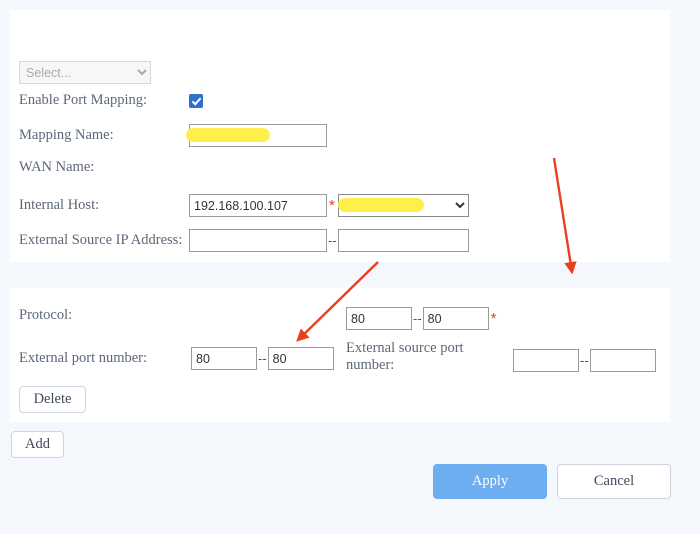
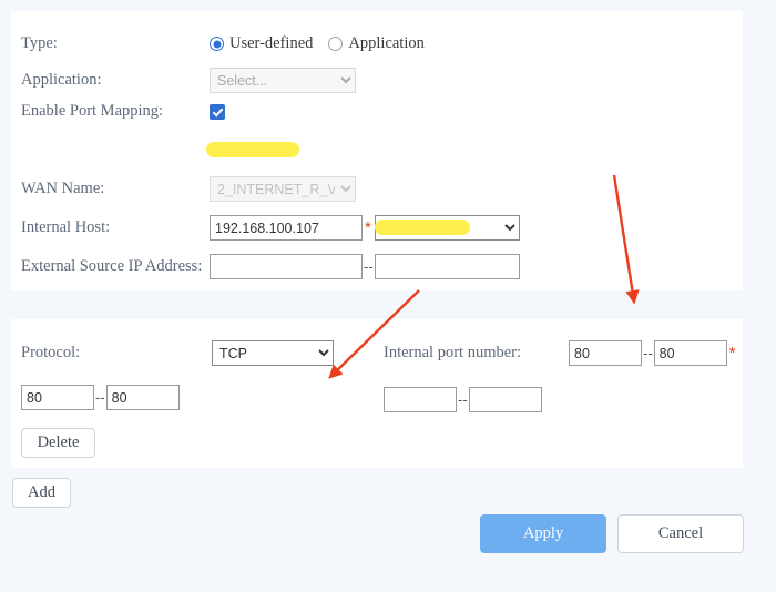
+ Type:
+ User-defined
+ Application
+ Application:
  Select...
  Enable Port Mapping:
- Mapping Name:
  WAN Name:
+ 2_INTERNET_R_V
  Internal Host:
  192.168.100.107
  *
  External Source IP Address:
  --
  Protocol:
+ TCP
+ Internal port number:
  80
  --
  80
  *
- External port number:
  80
  --
  80
- External source port number:
  --
  Delete
  Add
  Apply
  Cancel
